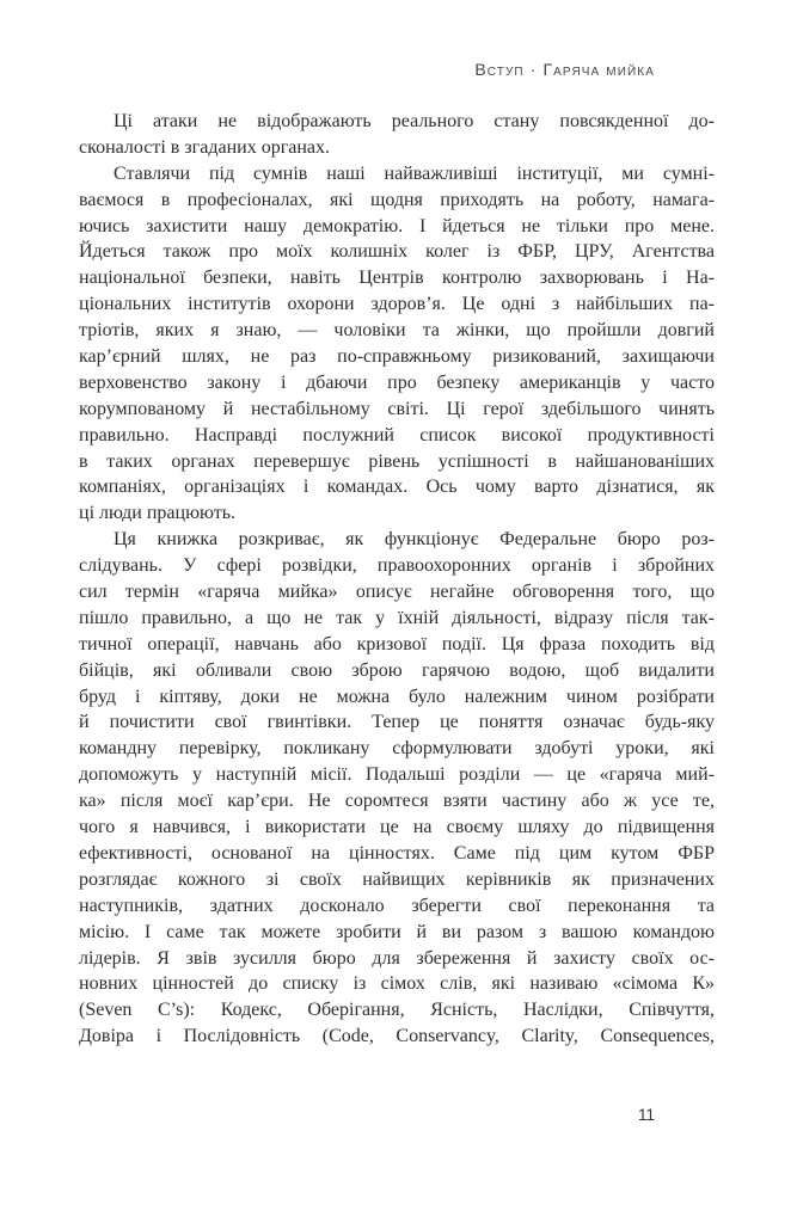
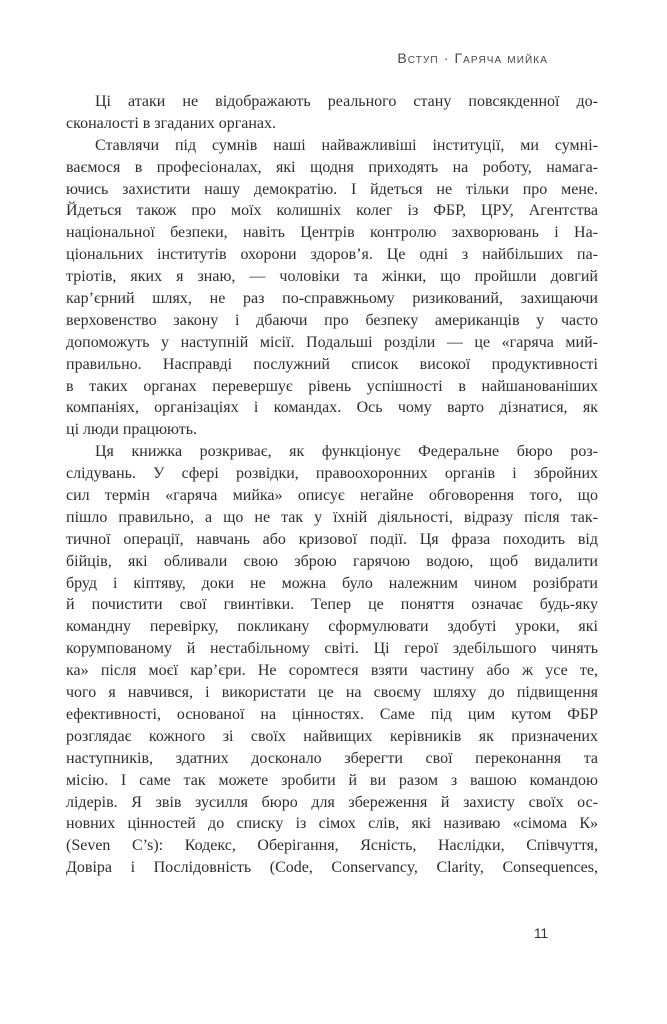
  Вступ · Гаряча мийка
  Ці атаки не відображають реального стану повсякденної до-
  сконалості в згаданих органах.
  Ставлячи під сумнів наші найважливіші інституції, ми сумні-
  ваємося в професіоналах, які щодня приходять на роботу, намага-
  ючись захистити нашу демократію. І йдеться не тільки про мене.
  Йдеться також про моїх колишніх колег із ФБР, ЦРУ, Агентства
  національної безпеки, навіть Центрів контролю захворювань і На-
  ціональних інститутів охорони здоров’я. Це одні з найбільших па-
  тріотів, яких я знаю, — чоловіки та жінки, що пройшли довгий
  кар’єрний шлях, не раз по-справжньому ризикований, захищаючи
  верховенство закону і дбаючи про безпеку американців у часто
- корумпованому й нестабільному світі. Ці герої здебільшого чинять
+ допоможуть у наступній місії. Подальші розділи — це «гаряча мий-
  правильно. Насправді послужний список високої продуктивності
  в таких органах перевершує рівень успішності в найшанованіших
  компаніях, організаціях і командах. Ось чому варто дізнатися, як
  ці люди працюють.
  Ця книжка розкриває, як функціонує Федеральне бюро роз-
  слідувань. У сфері розвідки, правоохоронних органів і збройних
  сил термін «гаряча мийка» описує негайне обговорення того, що
  пішло правильно, а що не так у їхній діяльності, відразу після так-
  тичної операції, навчань або кризової події. Ця фраза походить від
  бійців, які обливали свою зброю гарячою водою, щоб видалити
  бруд і кіптяву, доки не можна було належним чином розібрати
  й почистити свої гвинтівки. Тепер це поняття означає будь-яку
  командну перевірку, покликану сформулювати здобуті уроки, які
- допоможуть у наступній місії. Подальші розділи — це «гаряча мий-
+ корумпованому й нестабільному світі. Ці герої здебільшого чинять
  ка» після моєї кар’єри. Не соромтеся взяти частину або ж усе те,
  чого я навчився, і використати це на своєму шляху до підвищення
  ефективності, основаної на цінностях. Саме під цим кутом ФБР
  розглядає кожного зі своїх найвищих керівників як призначених
  наступників, здатних досконало зберегти свої переконання та
  місію. І саме так можете зробити й ви разом з вашою командою
  лідерів. Я звів зусилля бюро для збереження й захисту своїх ос-
  новних цінностей до списку із сімох слів, які називаю «сімома К»
  (Seven C’s): Кодекс, Оберігання, Ясність, Наслідки, Співчуття,
  Довіра і Послідовність (Code, Conservancy, Clarity, Consequences,
  11
